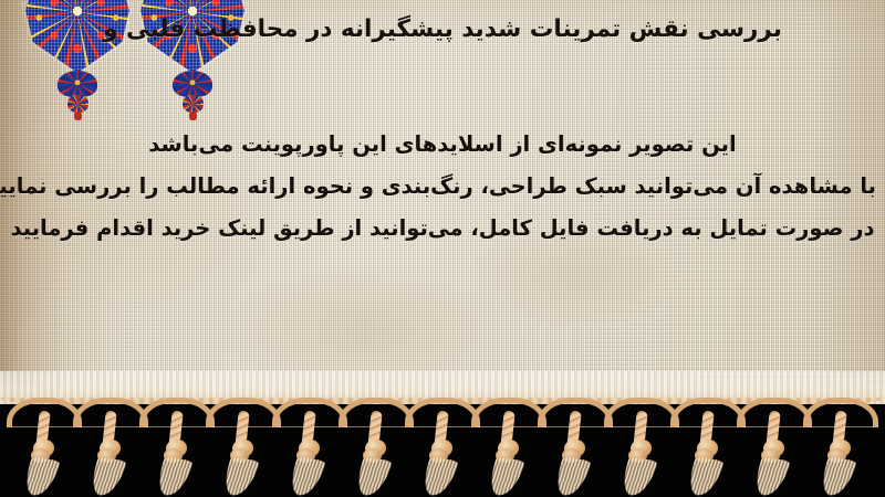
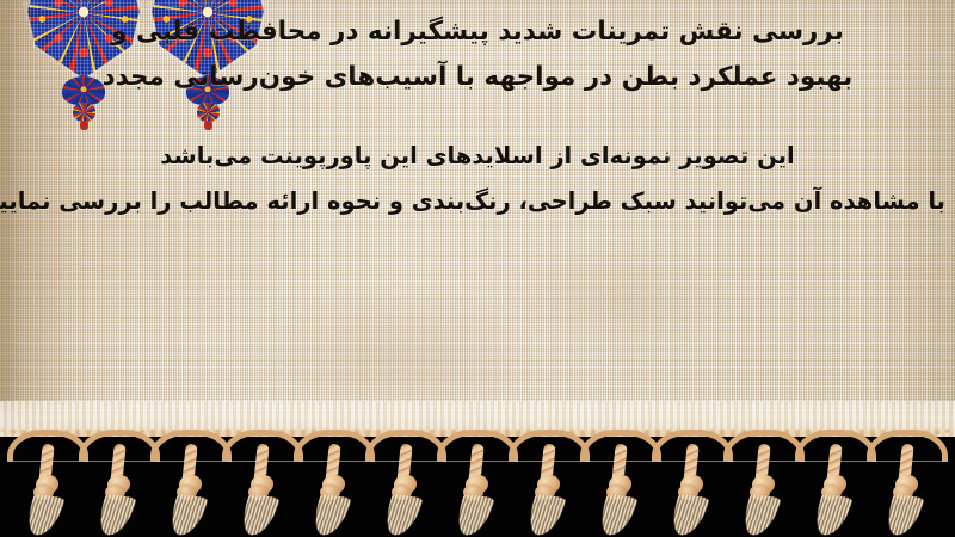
  بررسی نقش تمرینات شدید پیشگیرانه در محافظت قلبی و
+ بهبود عملکرد بطن در مواجهه با آسیب‌های خون‌رسانی مجدد
  این تصویر نمونه‌ای از اسلایدهای این پاورپوینت می‌باشد
  با مشاهده آن می‌توانید سبک طراحی، رنگ‌بندی و نحوه ارائه مطالب را بررسی نمایی
- در صورت تمایل به دریافت فایل کامل، می‌توانید از طریق لینک خرید اقدام فرمایید
